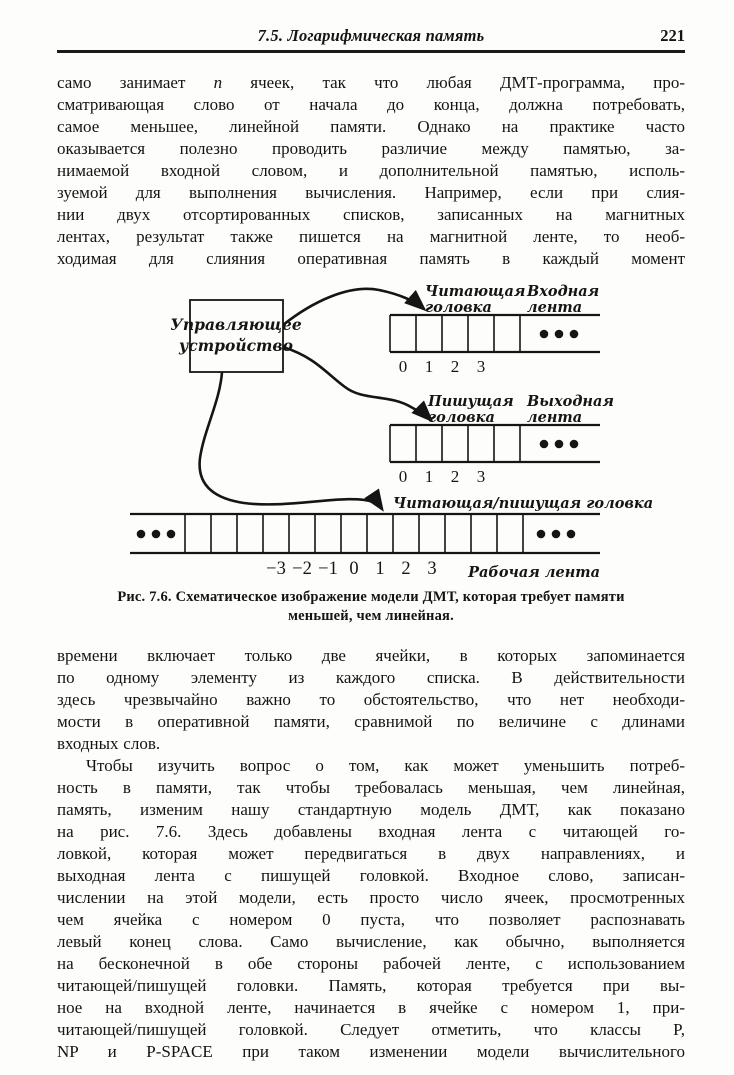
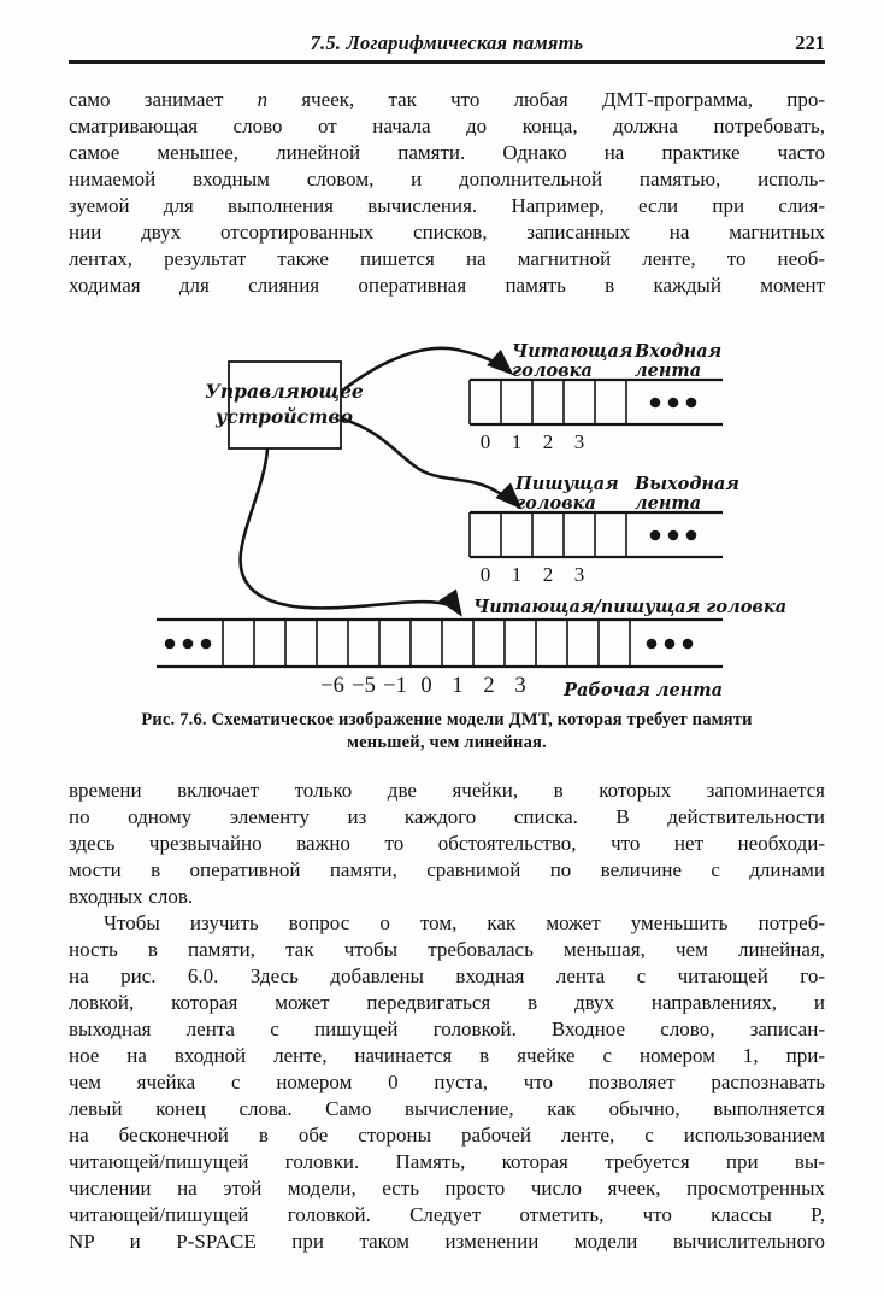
  7.5. Логарифмическая память
  221
  само занимает n ячеек, так что любая ДМТ-программа, про-
  сматривающая слово от начала до конца, должна потребовать,
  самое меньшее, линейной памяти. Однако на практике часто
- оказывается полезно проводить различие между памятью, за-
- нимаемой входной словом, и дополнительной памятью, исполь-
+ нимаемой входным словом, и дополнительной памятью, исполь-
  зуемой для выполнения вычисления. Например, если при слия-
  нии двух отсортированных списков, записанных на магнитных
  лентах, результат также пишется на магнитной ленте, то необ-
  ходимая для слияния оперативная память в каждый момент
  Управляющее
  устройство
  Читающая
  головка
  Входная
  лента
  0
  1
  2
  3
  Пишущая
  головка
  Выходная
  лента
  0
  1
  2
  3
  Читающая/пишущая головка
- −3
+ −6
- −2
+ −5
  −1
  0
  1
  2
  3
  Рабочая лента
  Рис. 7.6. Схематическое изображение модели ДМТ, которая требует памяти
  меньшей, чем линейная.
  времени включает только две ячейки, в которых запоминается
  по одному элементу из каждого списка. В действительности
  здесь чрезвычайно важно то обстоятельство, что нет необходи-
  мости в оперативной памяти, сравнимой по величине с длинами
  входных слов.
  Чтобы изучить вопрос о том, как может уменьшить потреб-
  ность в памяти, так чтобы требовалась меньшая, чем линейная,
- память, изменим нашу стандартную модель ДМТ, как показано
- на рис. 7.6. Здесь добавлены входная лента с читающей го-
+ на рис. 6.0. Здесь добавлены входная лента с читающей го-
  ловкой, которая может передвигаться в двух направлениях, и
  выходная лента с пишущей головкой. Входное слово, записан-
- числении на этой модели, есть просто число ячеек, просмотренных
+ ное на входной ленте, начинается в ячейке с номером 1, при-
  чем ячейка с номером 0 пуста, что позволяет распознавать
  левый конец слова. Само вычисление, как обычно, выполняется
  на бесконечной в обе стороны рабочей ленте, с использованием
  читающей/пишущей головки. Память, которая требуется при вы-
- ное на входной ленте, начинается в ячейке с номером 1, при-
+ числении на этой модели, есть просто число ячеек, просмотренных
  читающей/пишущей головкой. Следует отметить, что классы P,
  NP и P-SPACE при таком изменении модели вычислительного
